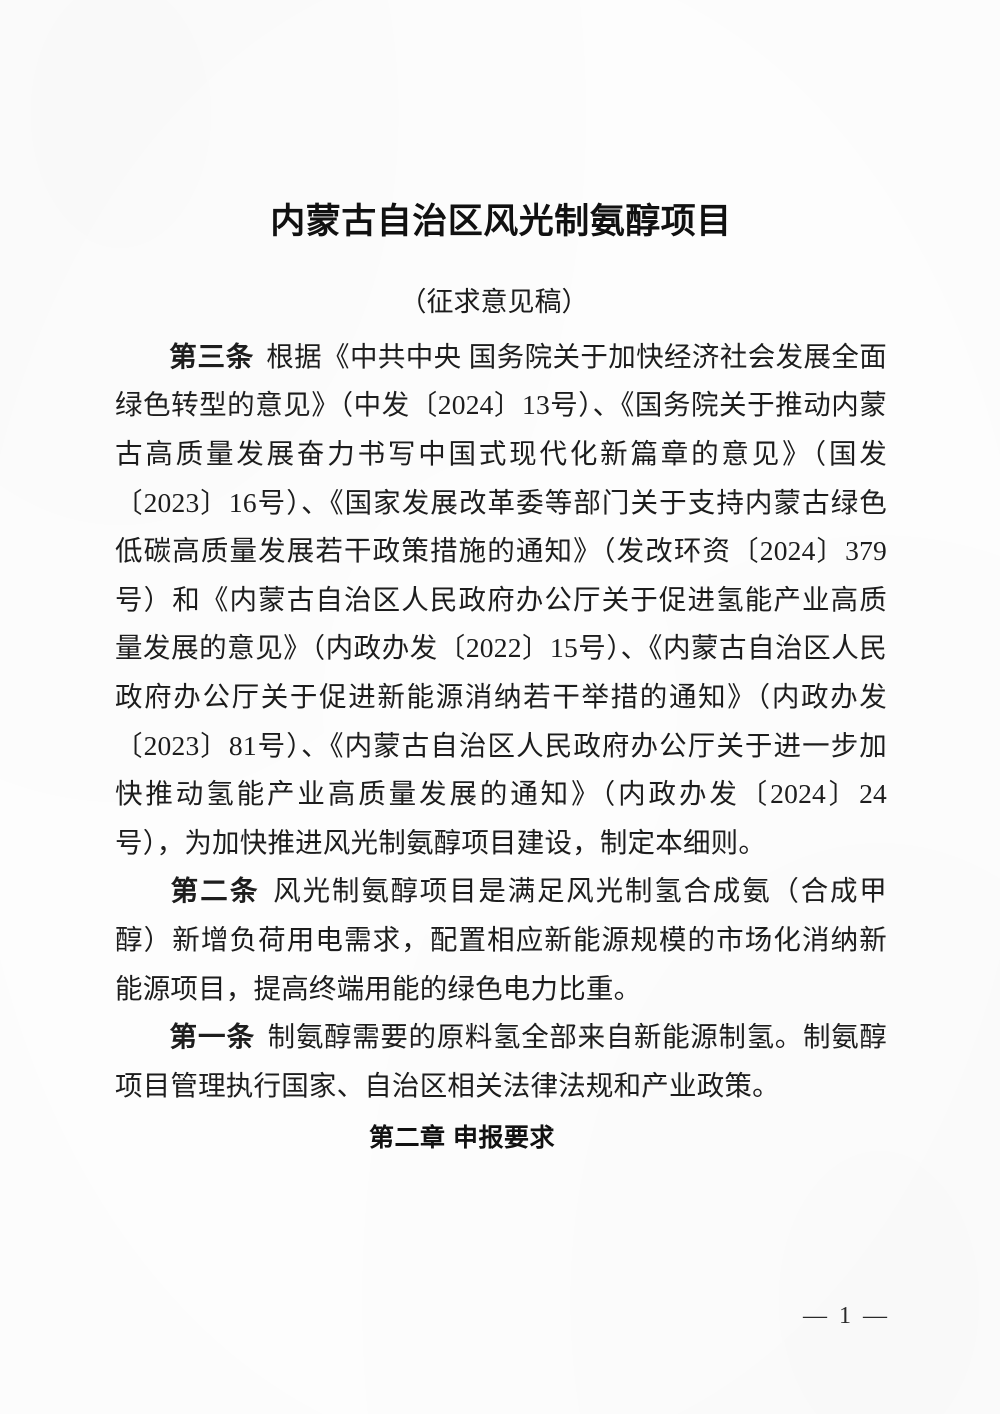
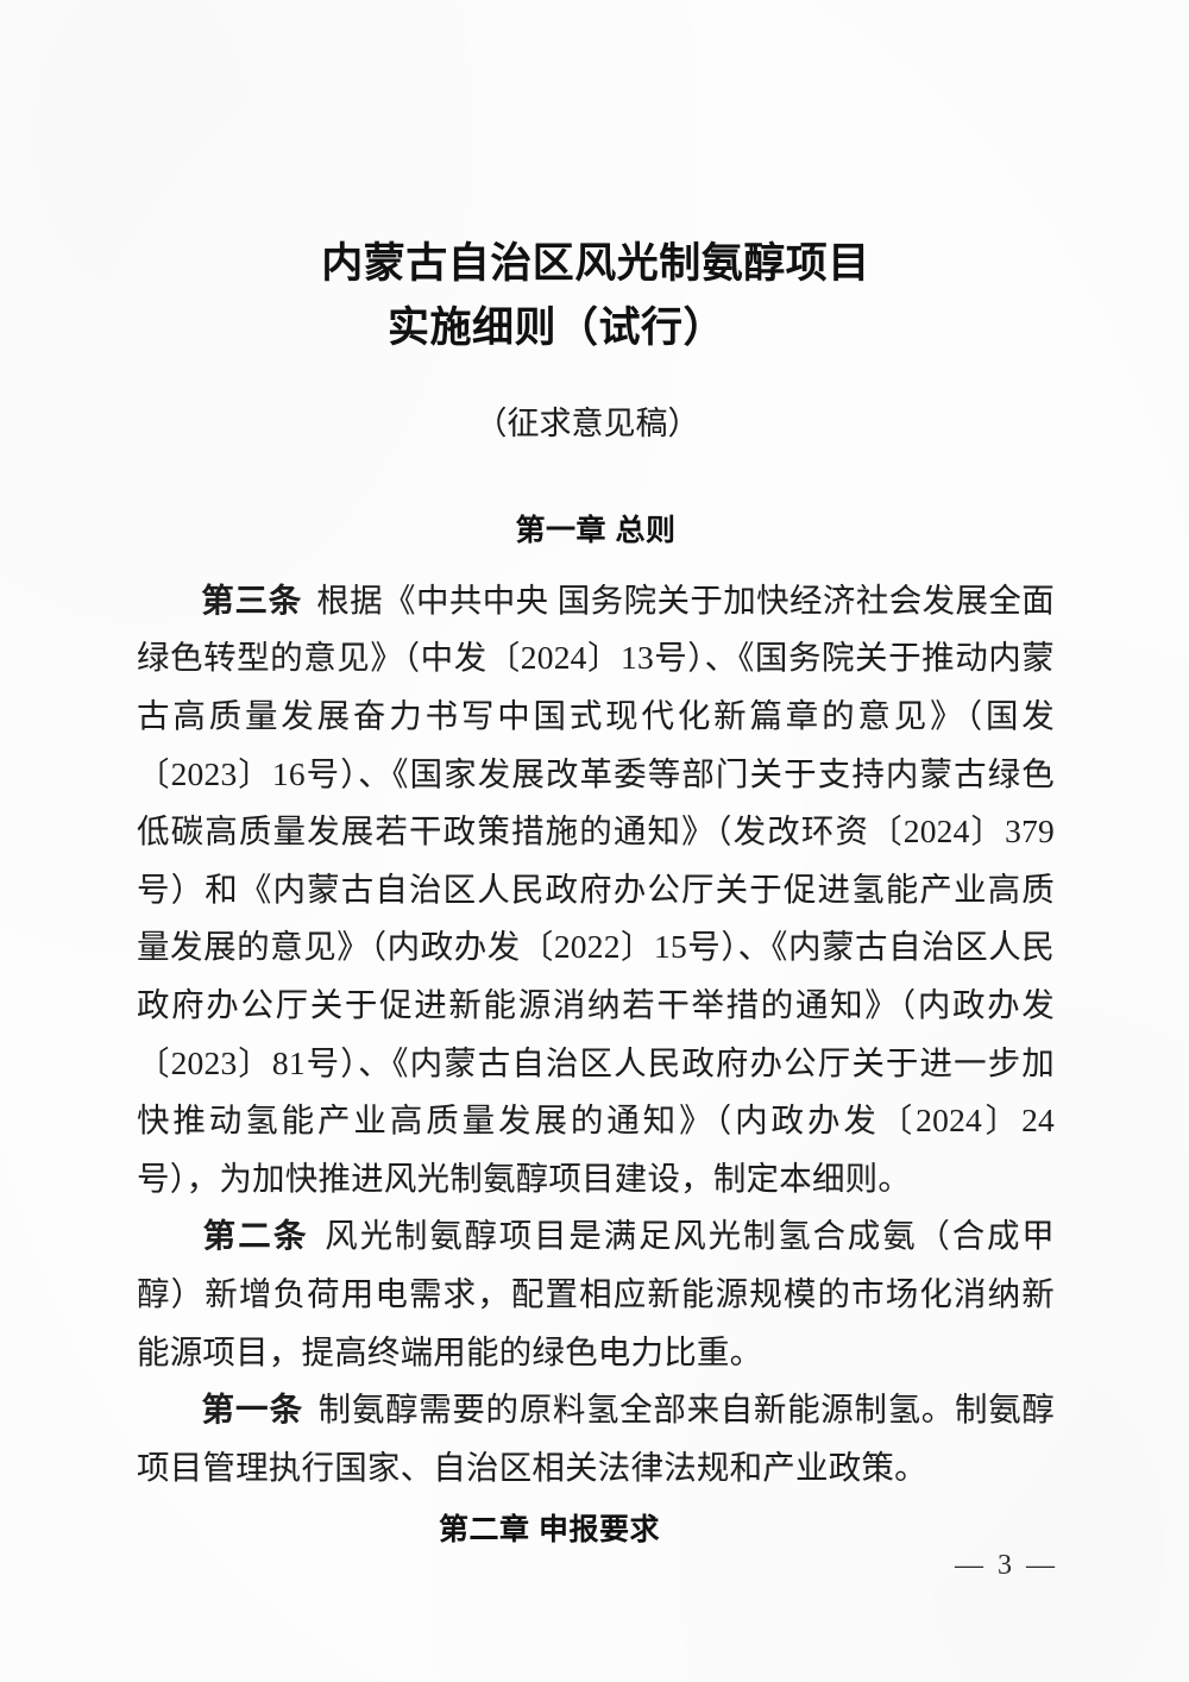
  内蒙古自治区风光制氨醇项目
+ 实施细则（试行）
  （征求意见稿）
+ 第一章 总则
  第三条 根据《中共中央 国务院关于加快经济社会发展全面绿色转型的意见》（中发〔2024〕13号）、《国务院关于推动内蒙古高质量发展奋力书写中国式现代化新篇章的意见》（国发〔2023〕16号）、《国家发展改革委等部门关于支持内蒙古绿色低碳高质量发展若干政策措施的通知》（发改环资〔2024〕379号）和《内蒙古自治区人民政府办公厅关于促进氢能产业高质量发展的意见》（内政办发〔2022〕15号）、《内蒙古自治区人民政府办公厅关于促进新能源消纳若干举措的通知》（内政办发〔2023〕81号）、《内蒙古自治区人民政府办公厅关于进一步加快推动氢能产业高质量发展的通知》（内政办发〔2024〕24号），为加快推进风光制氨醇项目建设，制定本细则。
  第二条 风光制氨醇项目是满足风光制氢合成氨（合成甲醇）新增负荷用电需求，配置相应新能源规模的市场化消纳新能源项目，提高终端用能的绿色电力比重。
  第一条 制氨醇需要的原料氢全部来自新能源制氢。制氨醇项目管理执行国家、自治区相关法律法规和产业政策。
  第二章 申报要求
- — 1 —
+ — 3 —
